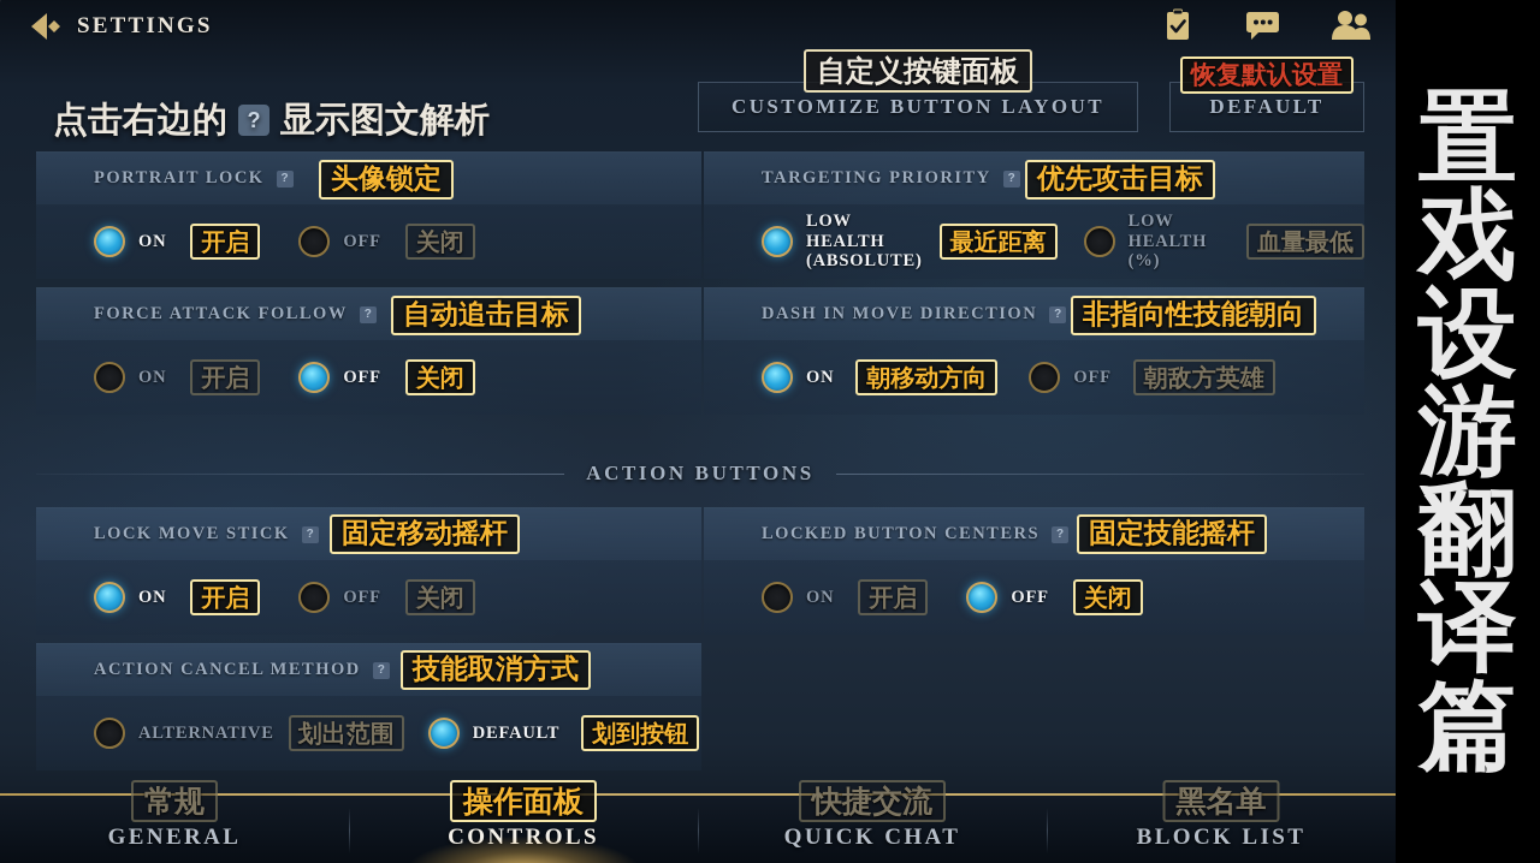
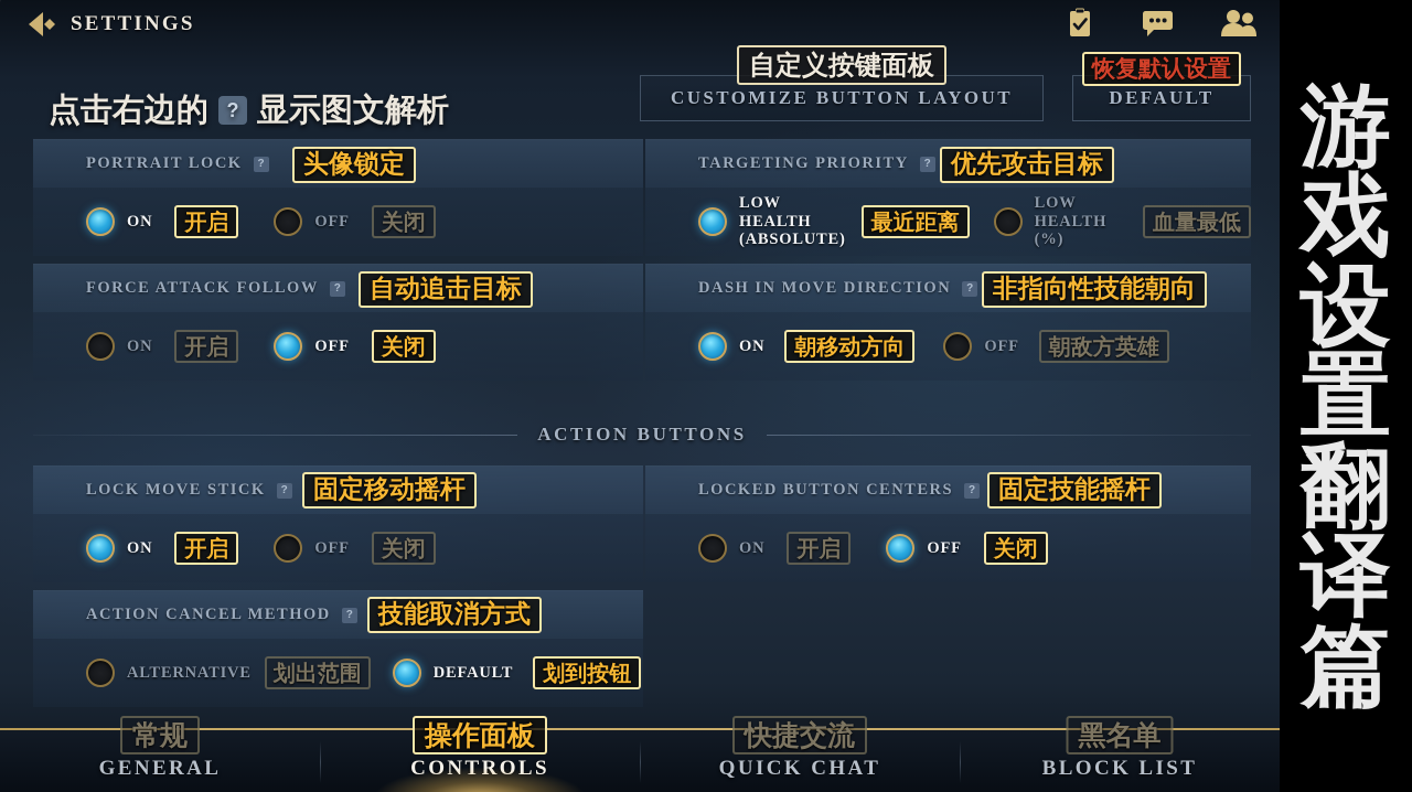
  SETTINGS
  点击右边的
  ?
  显示图文解析
  CUSTOMIZE BUTTON LAYOUT
  自定义按键面板
  DEFAULT
  恢复默认设置
  PORTRAIT LOCK
  ?
  ON
  开启
  OFF
  关闭
  头像锁定
  TARGETING PRIORITY
  ?
  LOW HEALTH
  (ABSOLUTE)
  最近距离
  LOW HEALTH
  (%)
  血量最低
  优先攻击目标
  FORCE ATTACK FOLLOW
  ?
  ON
  开启
  OFF
  关闭
  自动追击目标
  DASH IN MOVE DIRECTION
  ?
  ON
  朝移动方向
  OFF
  朝敌方英雄
  非指向性技能朝向
  ACTION BUTTONS
  LOCK MOVE STICK
  ?
  ON
  开启
  OFF
  关闭
  固定移动摇杆
  LOCKED BUTTON CENTERS
  ?
  ON
  开启
  OFF
  关闭
  固定技能摇杆
  ACTION CANCEL METHOD
  ?
  ALTERNATIVE
  划出范围
  DEFAULT
  划到按钮
  技能取消方式
  常规
  GENERAL
  操作面板
  快捷交流
  QUICK CHAT
  黑名单
  BLOCK LIST
- 置
+ 游
  戏
  设
- 游
+ 置
  翻
  译
  篇
